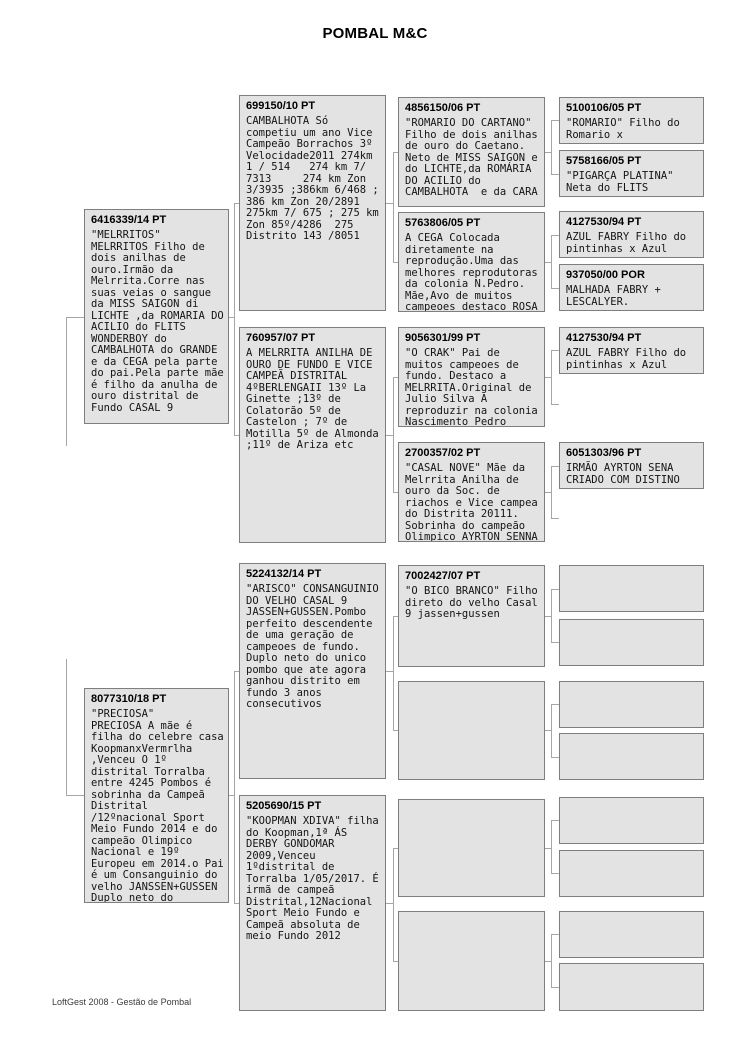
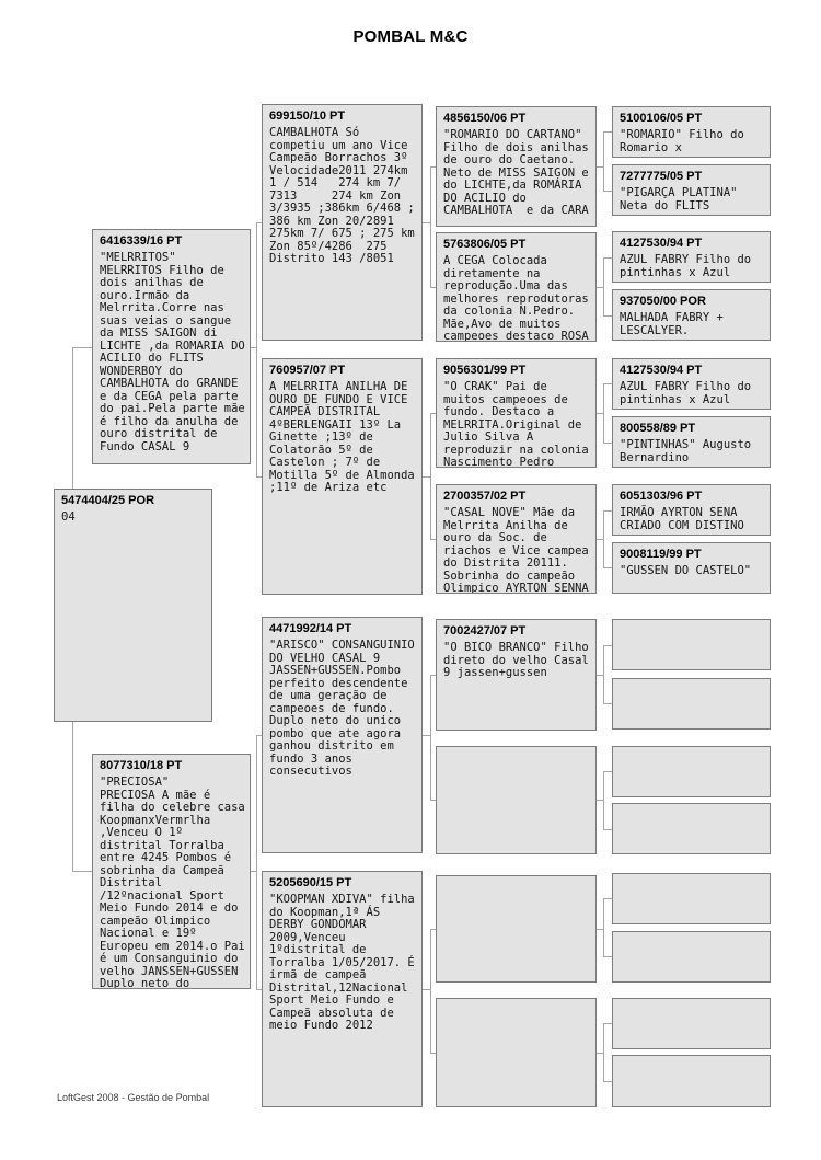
  POMBAL M&C
+ 5474404/25 POR
+ 04
- 6416339/14 PT
+ 6416339/16 PT
  "MELRRITOS"
  MELRRITOS Filho de
  dois anilhas de
  ouro.Irmão da
  Melrrita.Corre nas
  suas veias o sangue
  da MISS SAIGON di
  LICHTE ,da ROMARIA DO
  ACILIO do FLITS
  WONDERBOY do
  CAMBALHOTA do GRANDE
  e da CEGA pela parte
  do pai.Pela parte mãe
  é filho da anulha de
  ouro distrital de
  Fundo CASAL 9
  8077310/18 PT
  "PRECIOSA"
  PRECIOSA A mãe é
  filha do celebre casa
  KoopmanxVermrlha
  ,Venceu O 1º
  distrital Torralba
  entre 4245 Pombos é
  sobrinha da Campeã
  Distrital
  /12ºnacional Sport
  Meio Fundo 2014 e do
  campeão Olimpico
  Nacional e 19º
  Europeu em 2014.o Pai
  é um Consanguinio do
  velho JANSSEN+GUSSEN
  Duplo neto do
  699150/10 PT
  CAMBALHOTA Só
  competiu um ano Vice
  Campeão Borrachos 3º
  Velocidade2011 274km
  1 / 514 274 km 7/
  7313 274 km Zon
  3/3935 ;386km 6/468 ;
  386 km Zon 20/2891
  275km 7/ 675 ; 275 km
  Zon 85º/4286 275
  Distrito 143 /8051
  760957/07 PT
  A MELRRITA ANILHA DE
  OURO DE FUNDO E VICE
  CAMPEÃ DISTRITAL
  4ºBERLENGAII 13º La
  Ginette ;13º de
  Colatorão 5º de
  Castelon ; 7º de
  Motilla 5º de Almonda
  ;11º de Ariza etc
- 5224132/14 PT
+ 4471992/14 PT
  "ARISCO" CONSANGUINIO
  DO VELHO CASAL 9
  JASSEN+GUSSEN.Pombo
  perfeito descendente
  de uma geração de
  campeoes de fundo.
  Duplo neto do unico
  pombo que ate agora
  ganhou distrito em
  fundo 3 anos
  consecutivos
  5205690/15 PT
  "KOOPMAN XDIVA" filha
  do Koopman,1ª ÁS
  DERBY GONDOMAR
  2009,Venceu
  1ºdistrital de
  Torralba 1/05/2017. É
  irmã de campeã
  Distrital,12Nacional
  Sport Meio Fundo e
  Campeã absoluta de
  meio Fundo 2012
  4856150/06 PT
  "ROMARIO DO CARTANO"
  Filho de dois anilhas
  de ouro do Caetano.
  Neto de MISS SAIGON e
  do LICHTE,da ROMÁRIA
  DO ACILIO do
  CAMBALHOTA e da CARA
  5763806/05 PT
  A CEGA Colocada
  diretamente na
  reprodução.Uma das
  melhores reprodutoras
  da colonia N.Pedro.
  Mãe,Avo de muitos
  campeoes destaco ROSA
  9056301/99 PT
  "O CRAK" Pai de
  muitos campeoes de
  fundo. Destaco a
  MELRRITA.Original de
  Julio Silva A
  reproduzir na colonia
  Nascimento Pedro
  2700357/02 PT
  "CASAL NOVE" Mãe da
  Melrrita Anilha de
  ouro da Soc. de
  riachos e Vice campea
  do Distrita 20111.
  Sobrinha do campeão
  Olimpico AYRTON SENNA
  7002427/07 PT
  "O BICO BRANCO" Filho
  direto do velho Casal
  9 jassen+gussen
  5100106/05 PT
  "ROMARIO" Filho do
  Romario x
- 5758166/05 PT
+ 7277775/05 PT
  "PIGARÇA PLATINA"
  Neta do FLITS
  4127530/94 PT
  AZUL FABRY Filho do
  pintinhas x Azul
  937050/00 POR
  MALHADA FABRY +
  LESCALYER.
  4127530/94 PT
  AZUL FABRY Filho do
  pintinhas x Azul
+ 800558/89 PT
+ "PINTINHAS" Augusto
+ Bernardino
  6051303/96 PT
  IRMÃO AYRTON SENA
  CRIADO COM DISTINO
+ 9008119/99 PT
+ "GUSSEN DO CASTELO"
  LoftGest 2008 - Gestão de Pombal
